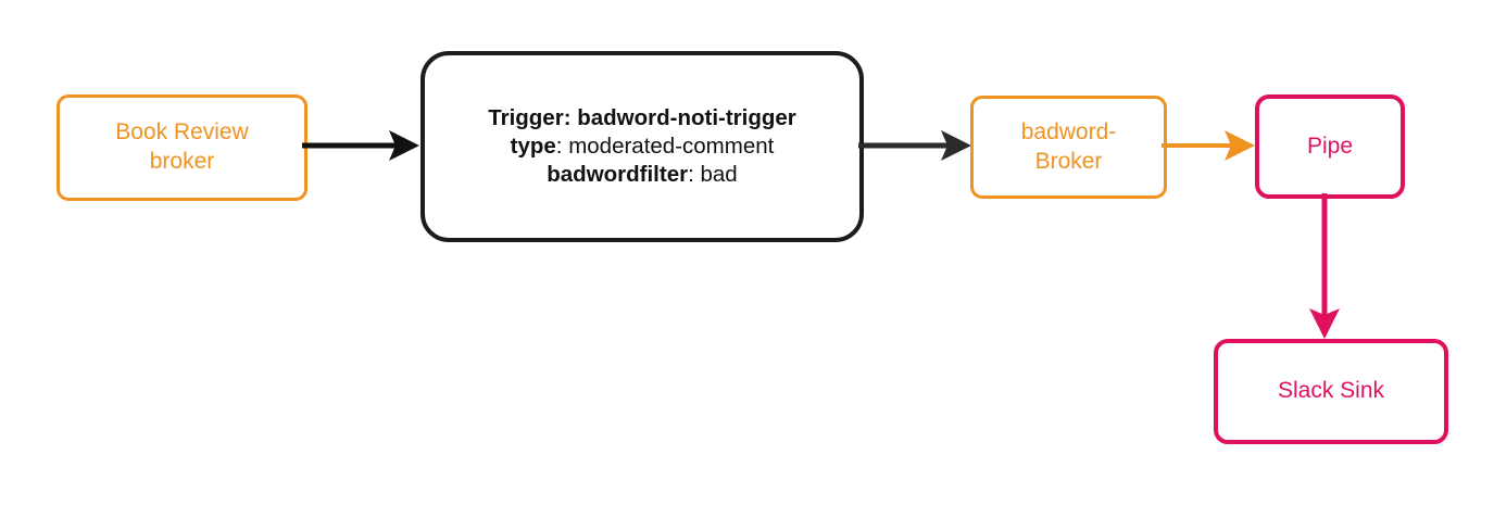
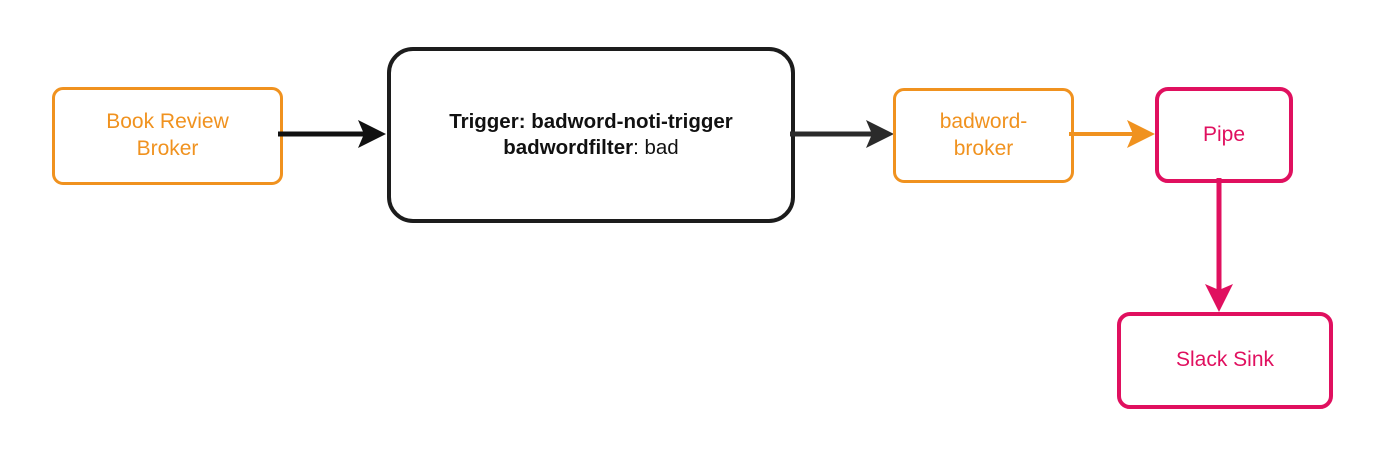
  Book Review
- broker
+ Broker
  Trigger: badword-noti-trigger
- type: moderated-comment
  badwordfilter: bad
  badword-
- Broker
+ broker
  Pipe
  Slack Sink
